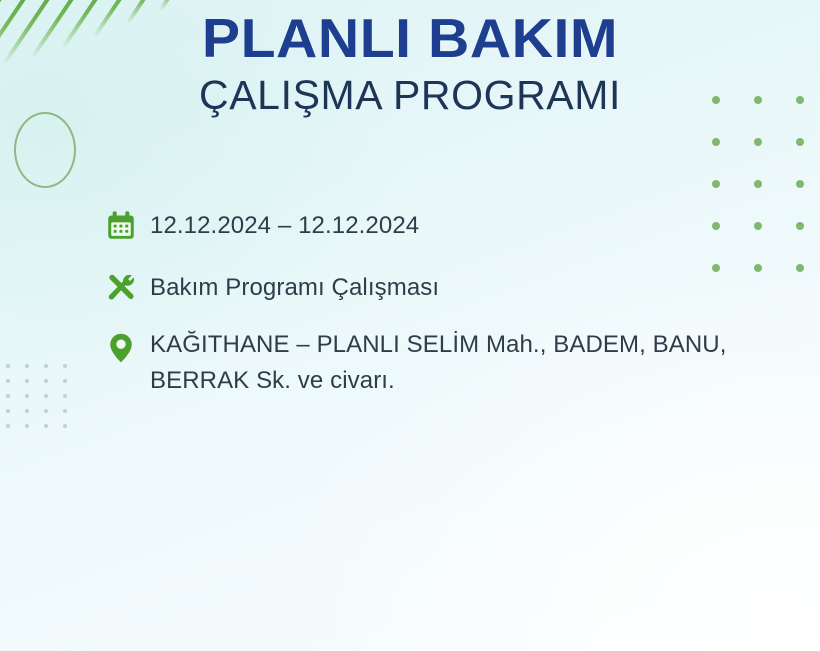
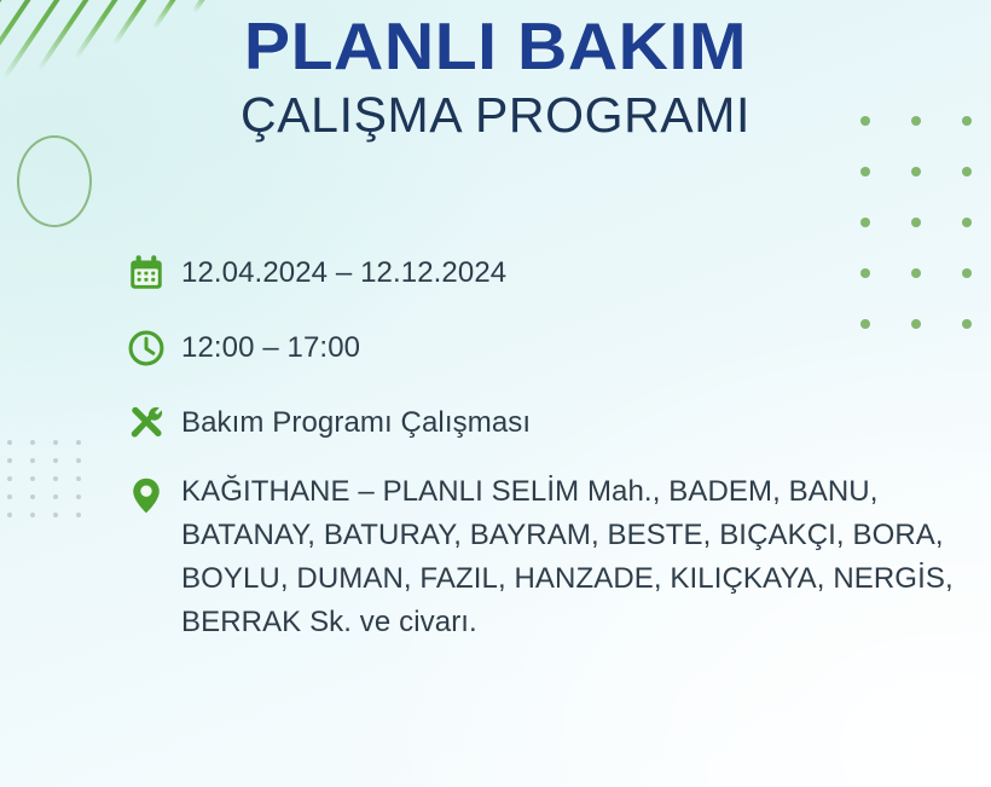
  PLANLI BAKIM
  ÇALIŞMA PROGRAMI
- 12.12.2024 – 12.12.2024
+ 12.04.2024 – 12.12.2024
+ 12:00 – 17:00
  Bakım Programı Çalışması
  KAĞITHANE – PLANLI SELİM Mah., BADEM, BANU,
+ BATANAY, BATURAY, BAYRAM, BESTE, BIÇAKÇI, BORA,
+ BOYLU, DUMAN, FAZIL, HANZADE, KILIÇKAYA, NERGİS,
  BERRAK Sk. ve civarı.
